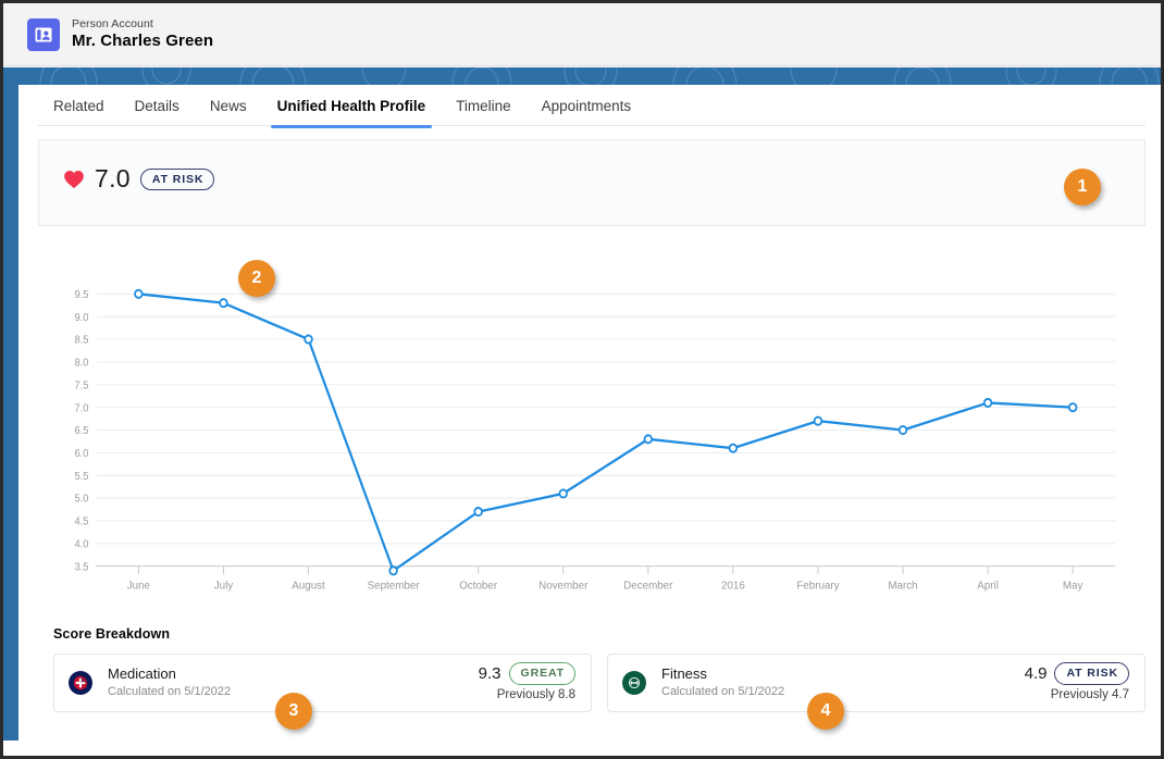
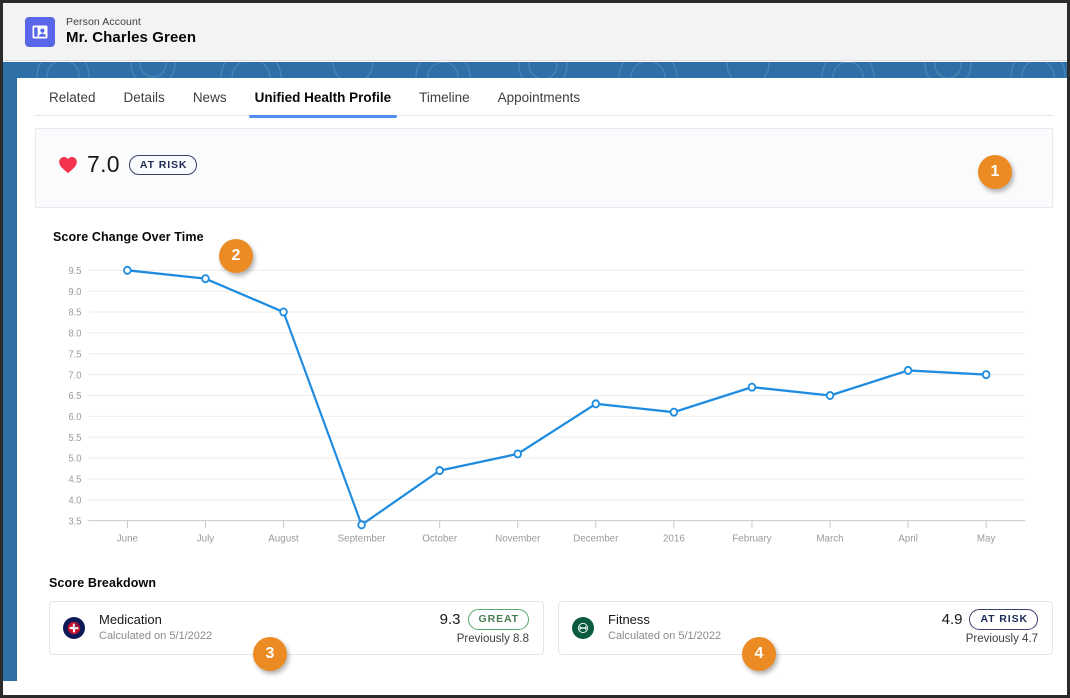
  Person Account
  Mr. Charles Green
  Related
  Details
  News
  Unified Health Profile
  Timeline
  Appointments
  7.0
  AT RISK
+ Score Change Over Time
  9.5
  9.0
  8.5
  8.0
  7.5
  7.0
  6.5
  6.0
  5.5
  5.0
  4.5
  4.0
  3.5
  June
  July
  August
  September
  October
  November
  December
  2016
  February
  March
  April
  May
  Score Breakdown
  Medication
  Calculated on 5/1/2022
  9.3
  GREAT
  Previously 8.8
  Fitness
  Calculated on 5/1/2022
  4.9
  AT RISK
  Previously 4.7
  1
  2
  3
  4
